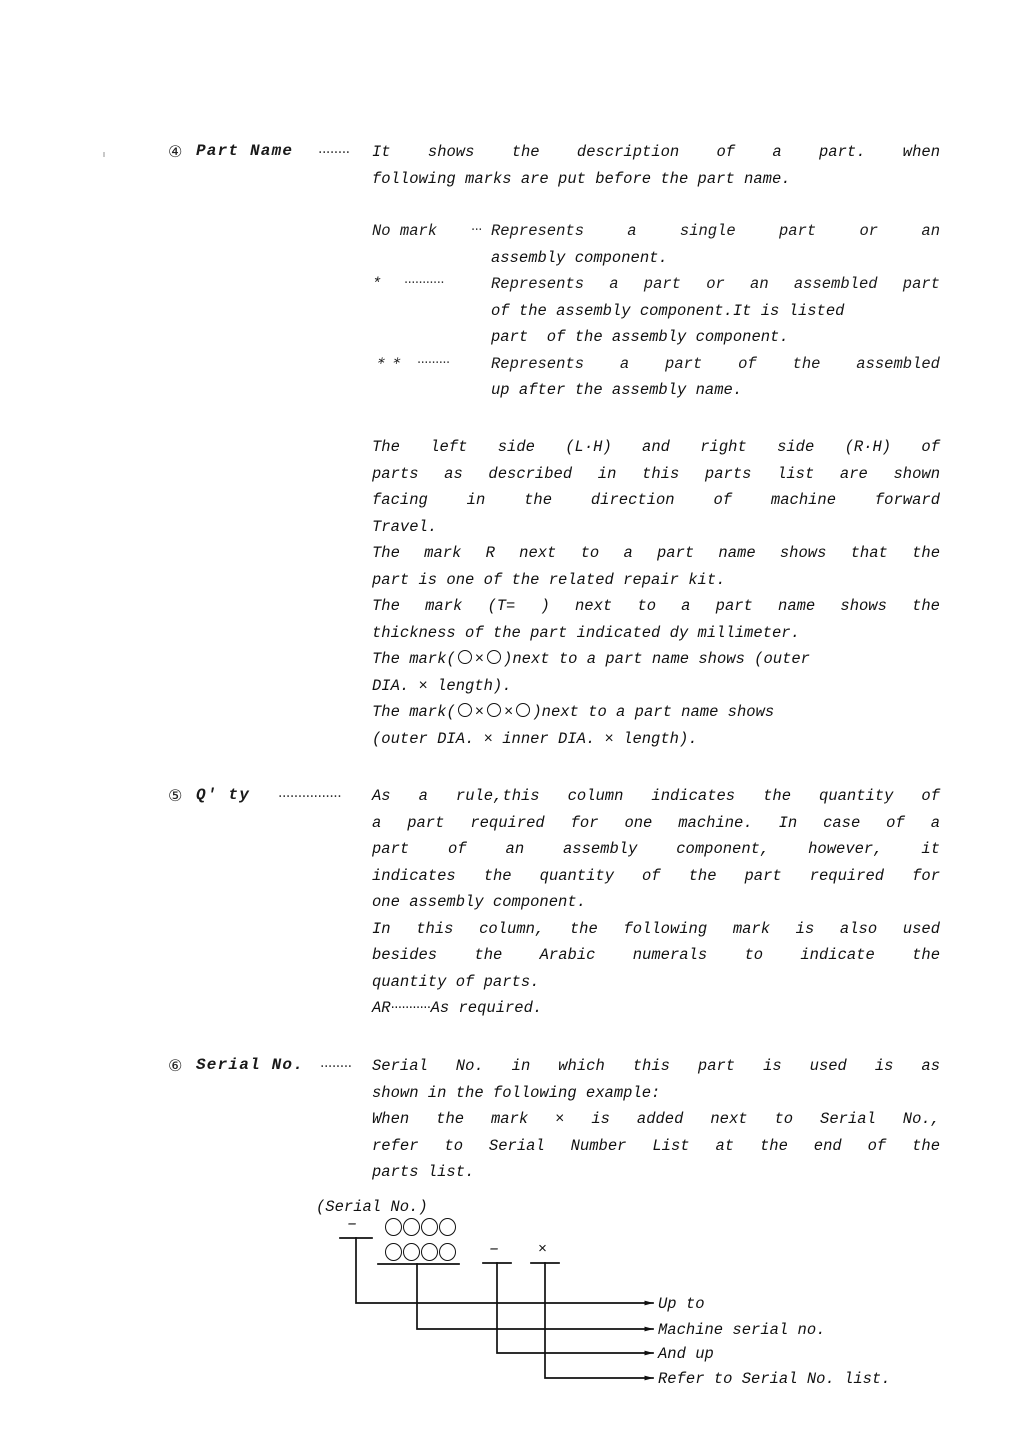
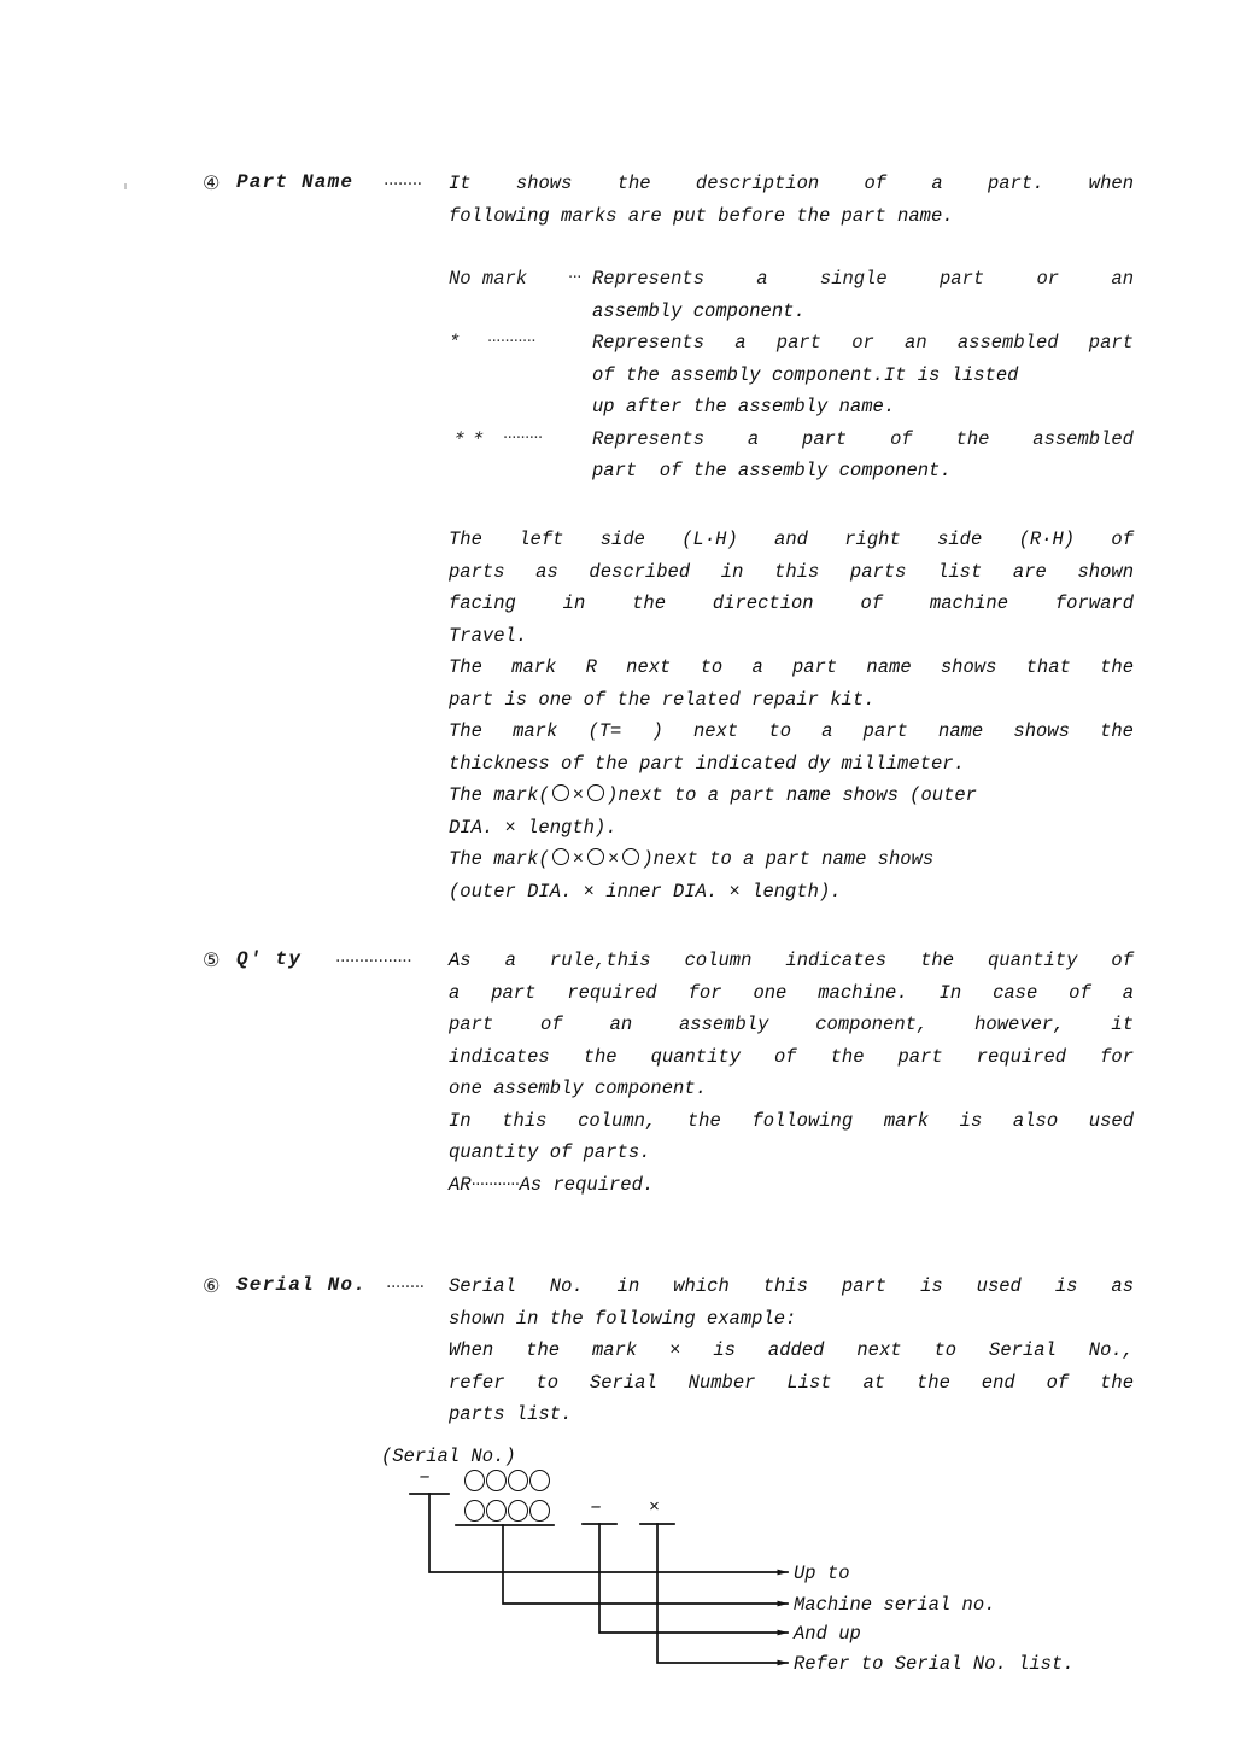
  ④
  Part Name
  ········
  It shows the description of a part. when
  following marks are put before the part name.
  No mark
  ···
  Represents a single part or an
  assembly component.
  *
  ···········
  Represents a part or an assembled part
  of the assembly component.It is listed
- part of the assembly component.
+ up after the assembly name.
  ＊＊
  ·········
  Represents a part of the assembled
- up after the assembly name.
+ part of the assembly component.
  The left side (L·H) and right side (R·H) of
  parts as described in this parts list are shown
  facing in the direction of machine forward
  Travel.
  The mark R next to a part name shows that the
  part is one of the related repair kit.
  The mark (T= ) next to a part name shows the
  thickness of the part indicated dy millimeter.
  The mark( × )next to a part name shows (outer
  DIA. × length).
  The mark( × × )next to a part name shows
  (outer DIA. × inner DIA. × length).
  ⑤
  Q' ty
  ················
  As a rule,this column indicates the quantity of
  a part required for one machine. In case of a
  part of an assembly component, however, it
  indicates the quantity of the part required for
  one assembly component.
  In this column, the following mark is also used
- besides the Arabic numerals to indicate the
  quantity of parts.
  AR···········As required.
  ⑥
  Serial No.
  ········
  Serial No. in which this part is used is as
  shown in the following example:
  When the mark × is added next to Serial No.,
  refer to Serial Number List at the end of the
  parts list.
  (Serial No.)
  –
  –
  ×
  Up to
  Machine serial no.
  And up
  Refer to Serial No. list.
